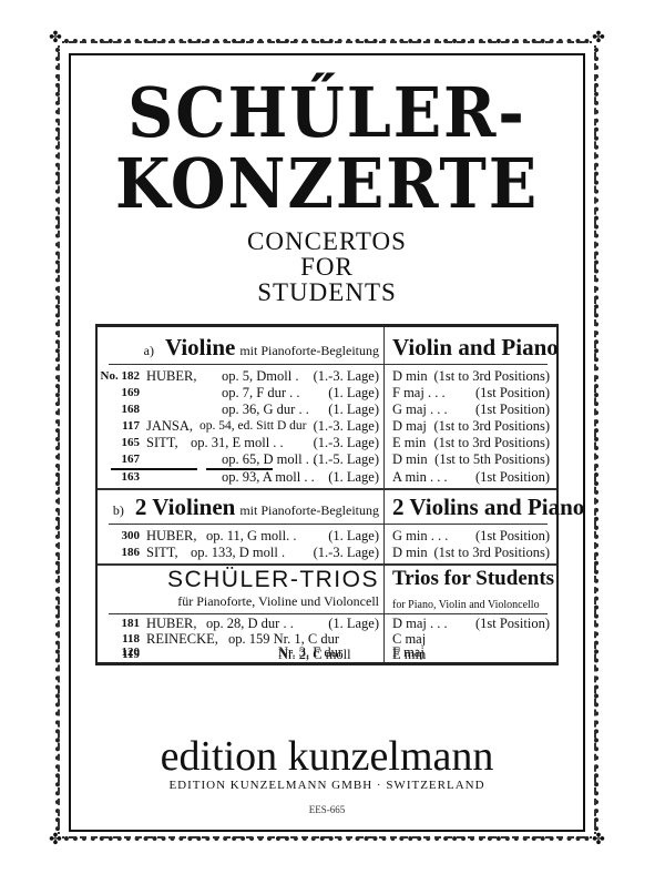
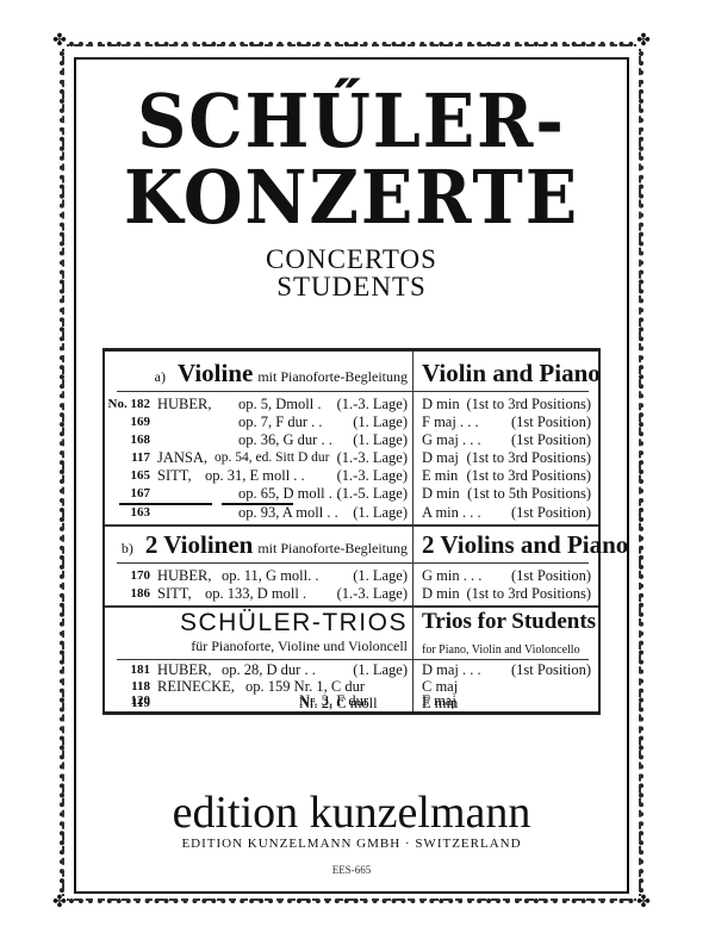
  ✤
  ✤
  ✤
  ✤
  SCHŰLER-
  KONZERTE
  CONCERTOS
- FOR
  STUDENTS
  a) Violine mit Pianoforte-Begleitung
  Violin and Piano
  No. 182
  HUBER,
  op. 5, Dmoll .
  (1.-3. Lage)
  D min
  (1st to 3rd Positions)
  169
  op. 7, F dur . .
  (1. Lage)
  F maj . . .
  (1st Position)
  168
  op. 36, G dur . .
  (1. Lage)
  G maj . . .
  (1st Position)
  117
  JANSA,
  op. 54, ed. Sitt D dur
  (1.-3. Lage)
  D maj
  (1st to 3rd Positions)
  165
  SITT,
  op. 31, E moll . .
  (1.-3. Lage)
  E min
  (1st to 3rd Positions)
  167
  op. 65, D moll . .
  (1.-5. Lage)
  D min
  (1st to 5th Positions)
  163
  op. 93, A moll . .
  (1. Lage)
  A min . . .
  (1st Position)
  b) 2 Violinen mit Pianoforte-Begleitung
  2 Violins and Piano
- 300
+ 170
  HUBER,
  op. 11, G moll. .
  (1. Lage)
  G min . . .
  (1st Position)
  186
  SITT,
  op. 133, D moll .
  (1.-3. Lage)
  D min
  (1st to 3rd Positions)
  SCHÜLER-TRIOS
  für Pianoforte, Violine und Violoncell
  Trios for Students
  for Piano, Violin and Violoncello
  181
  HUBER,
  op. 28, D dur . .
  (1. Lage)
  D maj . . .
  (1st Position)
  118
  REINECKE,
  op. 159 Nr. 1, C dur
  C maj
  119
  Nr. 2, C moll
  E min
  120
  Nr. 3, F dur
  F maj
  edition kunzelmann
  EDITION KUNZELMANN GMBH · SWITZERLAND
  EES-665
